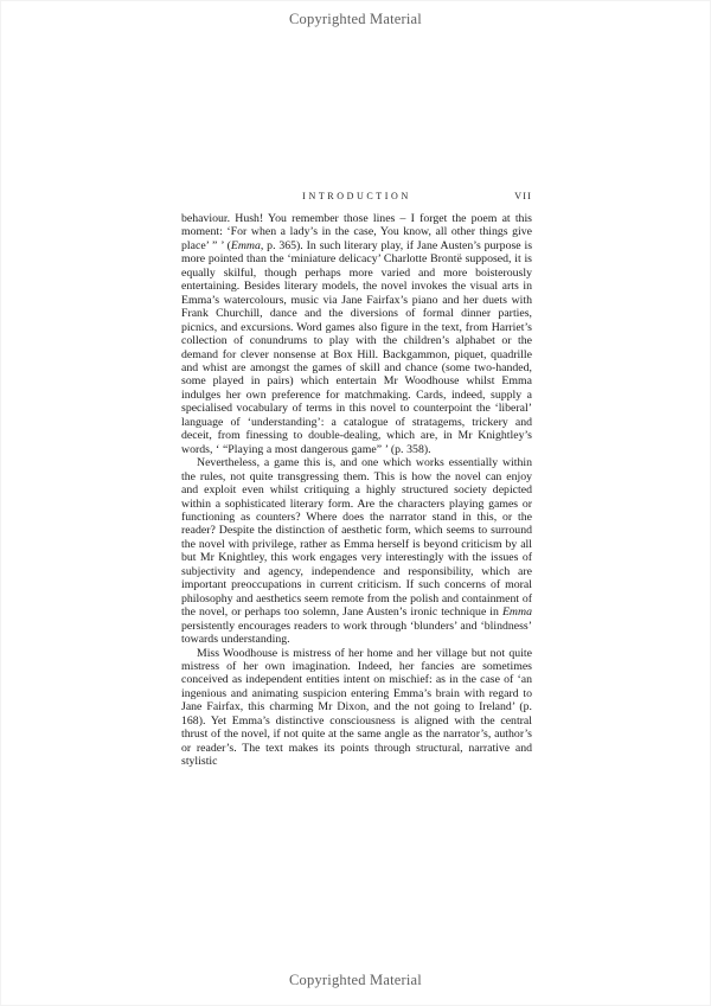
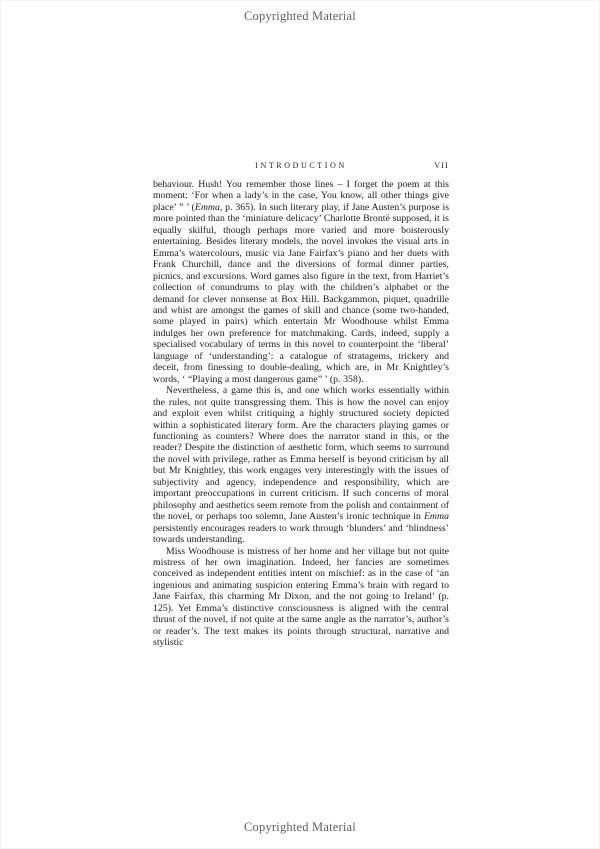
  Copyrighted Material
  INTRODUCTION
  VII
  behaviour. Hush! You remember those lines – I forget the poem at this moment: ‘For when a lady’s in the case, You know, all other things give place’ ” ’ (Emma, p. 365). In such literary play, if Jane Austen’s purpose is more pointed than the ‘miniature delicacy’ Charlotte Brontë supposed, it is equally skilful, though perhaps more varied and more boisterously entertaining. Besides literary models, the novel invokes the visual arts in Emma’s watercolours, music via Jane Fairfax’s piano and her duets with Frank Churchill, dance and the diversions of formal dinner parties, picnics, and excursions. Word games also figure in the text, from Harriet’s collection of conundrums to play with the children’s alphabet or the demand for clever nonsense at Box Hill. Backgammon, piquet, quadrille and whist are amongst the games of skill and chance (some two-handed, some played in pairs) which entertain Mr Woodhouse whilst Emma indulges her own preference for matchmaking. Cards, indeed, supply a specialised vocabulary of terms in this novel to counterpoint the ‘liberal’ language of ‘understanding’: a catalogue of stratagems, trickery and deceit, from finessing to double-dealing, which are, in Mr Knightley’s words, ‘ “Playing a most dangerous game” ’ (p. 358).
  Nevertheless, a game this is, and one which works essentially within the rules, not quite transgressing them. This is how the novel can enjoy and exploit even whilst critiquing a highly structured society depicted within a sophisticated literary form. Are the characters playing games or functioning as counters? Where does the narrator stand in this, or the reader? Despite the distinction of aesthetic form, which seems to surround the novel with privilege, rather as Emma herself is beyond criticism by all but Mr Knightley, this work engages very interestingly with the issues of subjectivity and agency, independence and responsibility, which are important preoccupations in current criticism. If such concerns of moral philosophy and aesthetics seem remote from the polish and containment of the novel, or perhaps too solemn, Jane Austen’s ironic technique in Emma persistently encourages readers to work through ‘blunders’ and ‘blindness’ towards understanding.
- Miss Woodhouse is mistress of her home and her village but not quite mistress of her own imagination. Indeed, her fancies are sometimes conceived as independent entities intent on mischief: as in the case of ‘an ingenious and animating suspicion entering Emma’s brain with regard to Jane Fairfax, this charming Mr Dixon, and the not going to Ireland’ (p. 168). Yet Emma’s distinctive consciousness is aligned with the central thrust of the novel, if not quite at the same angle as the narrator’s, author’s or reader’s. The text makes its points through structural, narrative and stylistic
+ Miss Woodhouse is mistress of her home and her village but not quite mistress of her own imagination. Indeed, her fancies are sometimes conceived as independent entities intent on mischief: as in the case of ‘an ingenious and animating suspicion entering Emma’s brain with regard to Jane Fairfax, this charming Mr Dixon, and the not going to Ireland’ (p. 125). Yet Emma’s distinctive consciousness is aligned with the central thrust of the novel, if not quite at the same angle as the narrator’s, author’s or reader’s. The text makes its points through structural, narrative and stylistic
  Copyrighted Material
